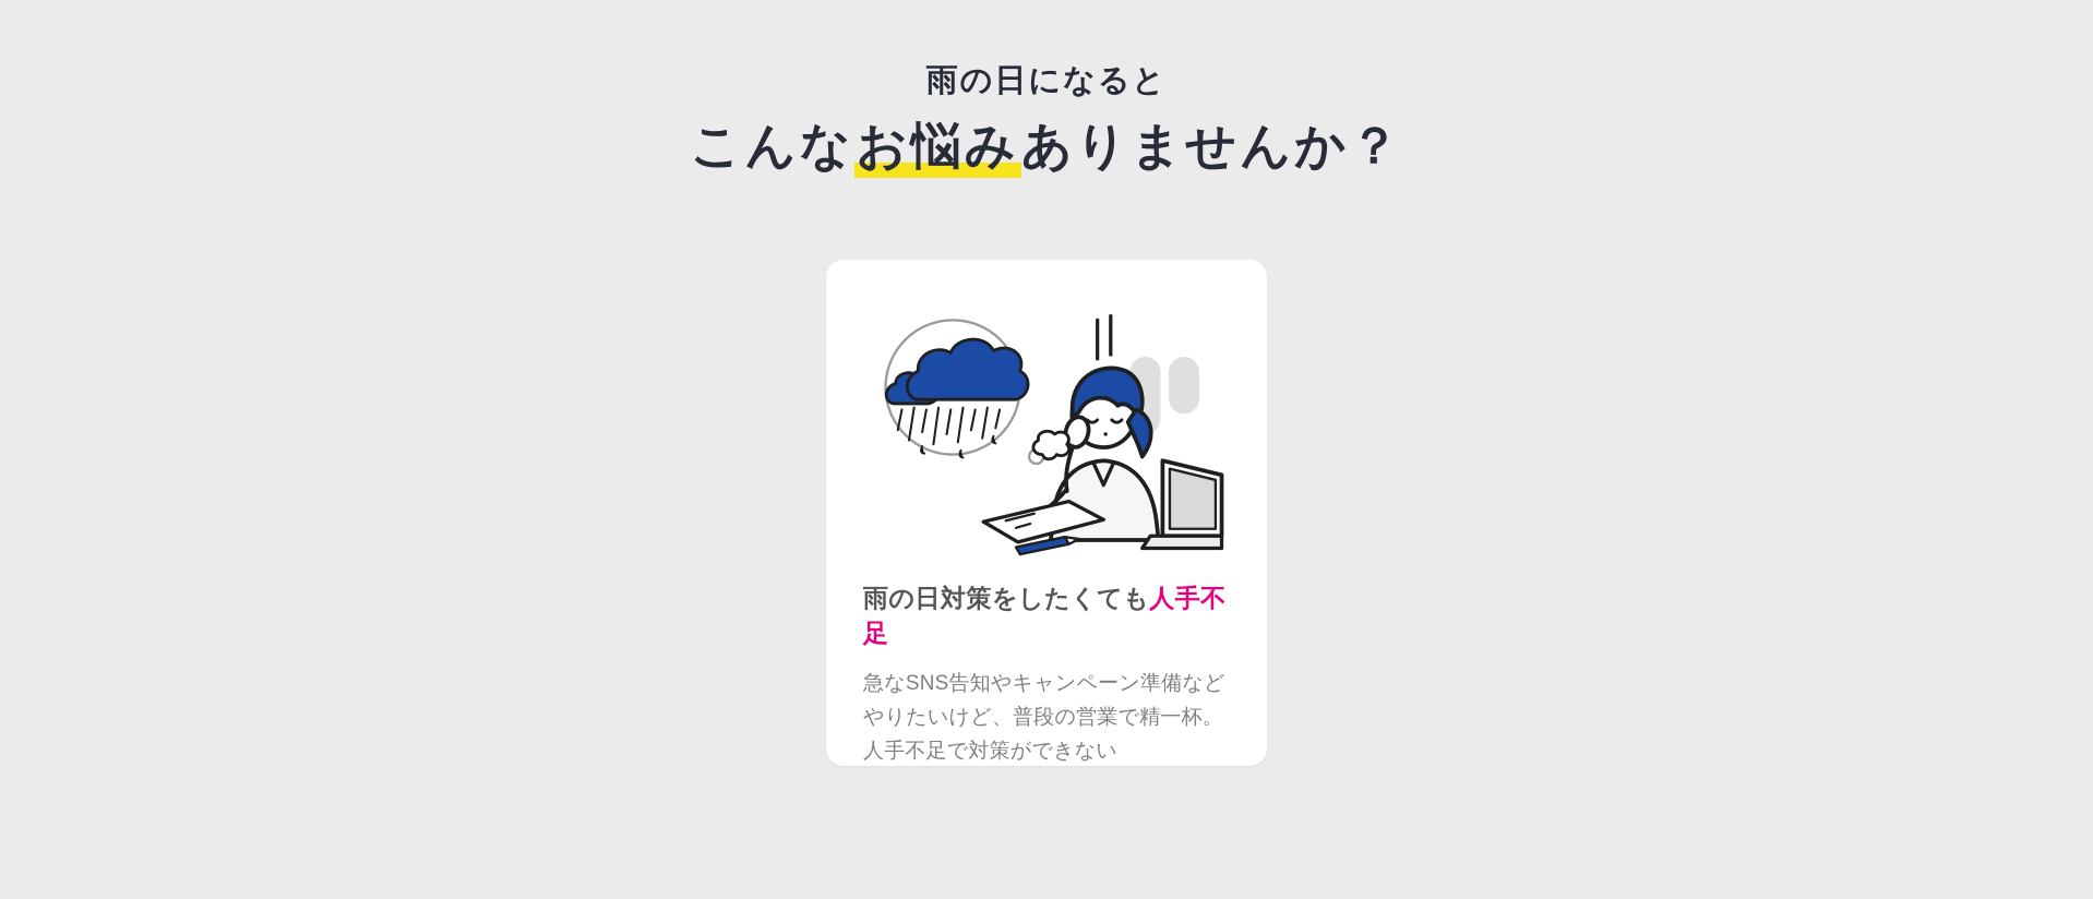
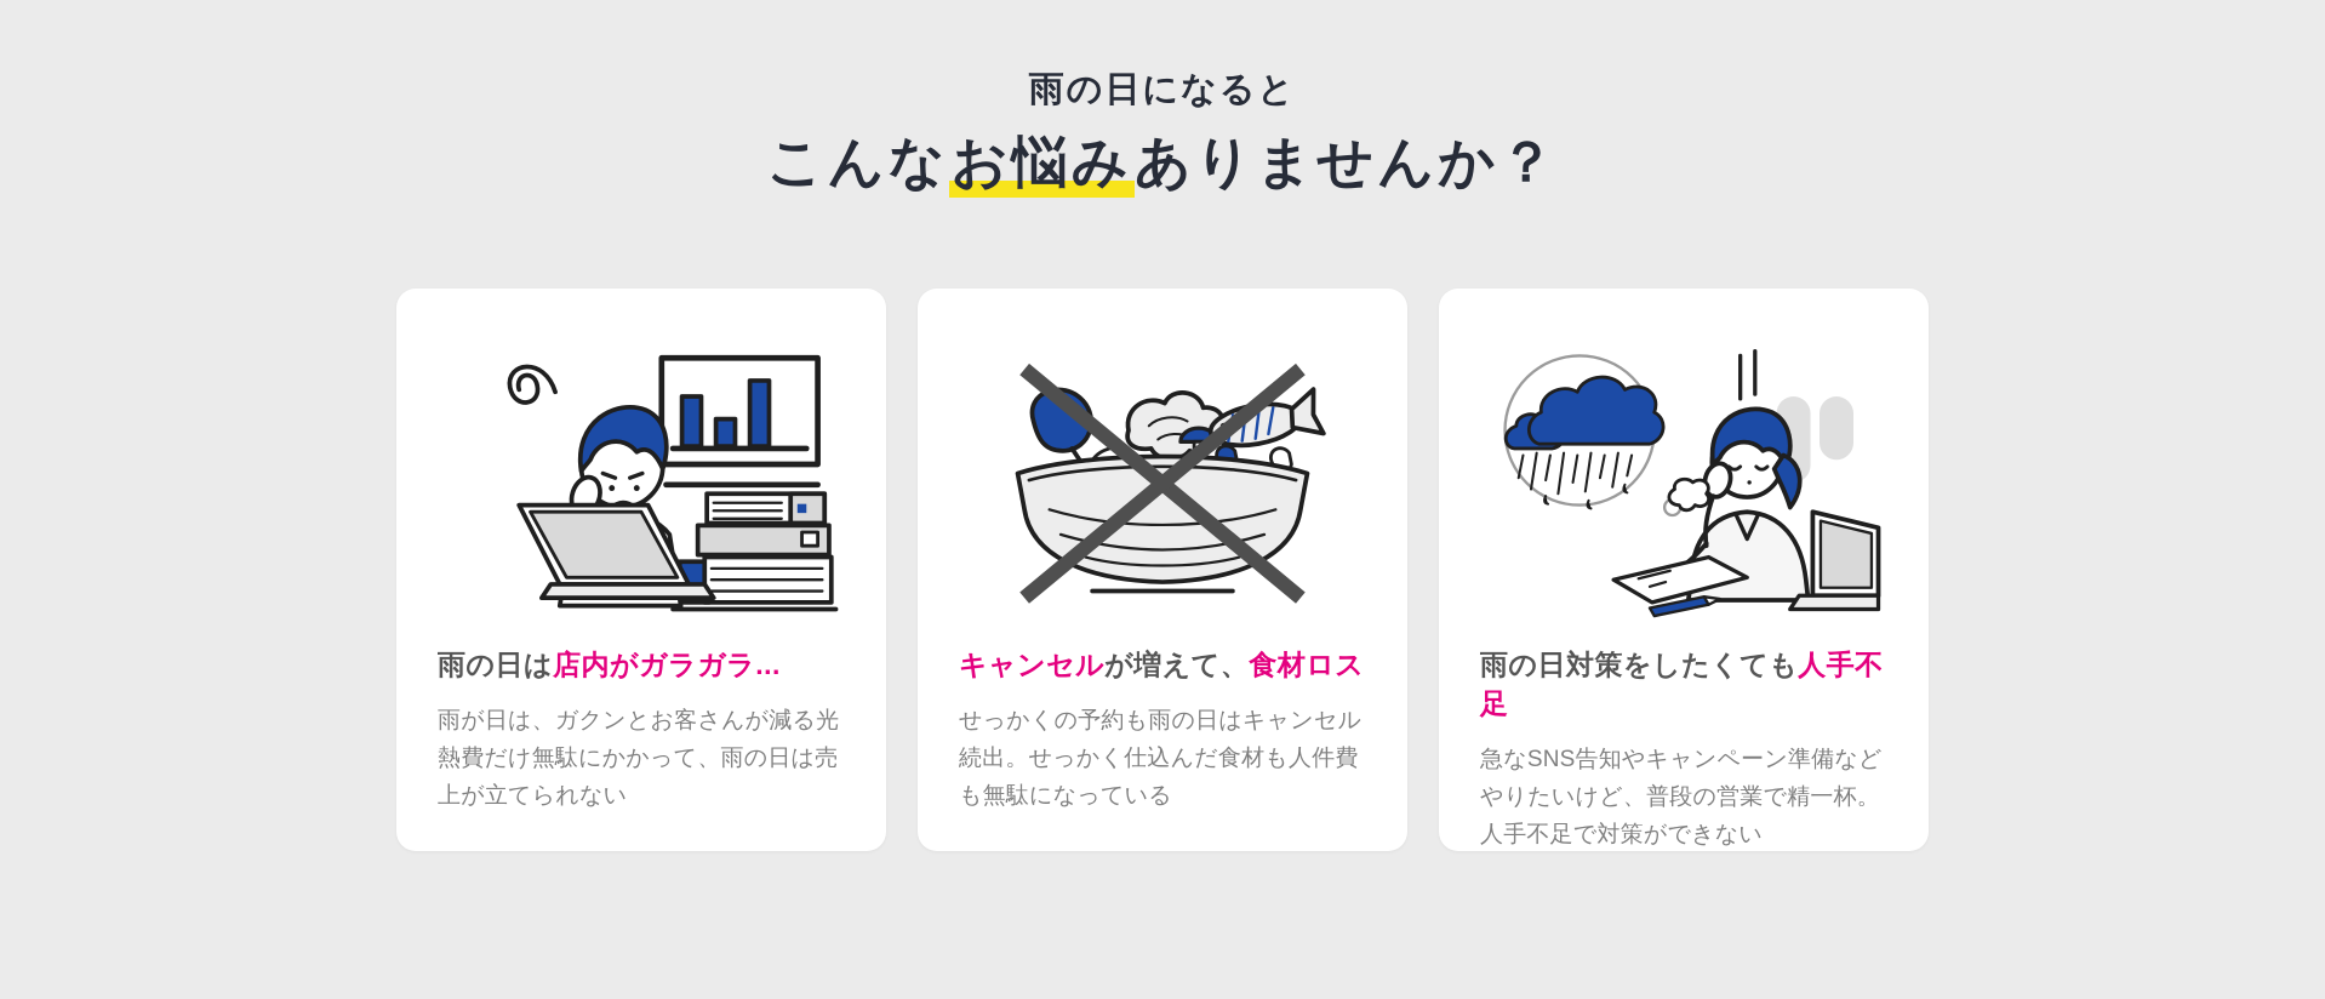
  雨の日になると
  こんなお悩みありませんか？
+ 雨の日は店内がガラガラ...
+ 雨が日は、ガクンとお客さんが減る光熱費だけ無駄にかかって、雨の日は売上が立てられない
+ キャンセルが増えて、食材ロス
+ せっかくの予約も雨の日はキャンセル続出。せっかく仕込んだ食材も人件費も無駄になっている
  雨の日対策をしたくても人手不足
  急なSNS告知やキャンペーン準備などやりたいけど、普段の営業で精一杯。人手不足で対策ができない
